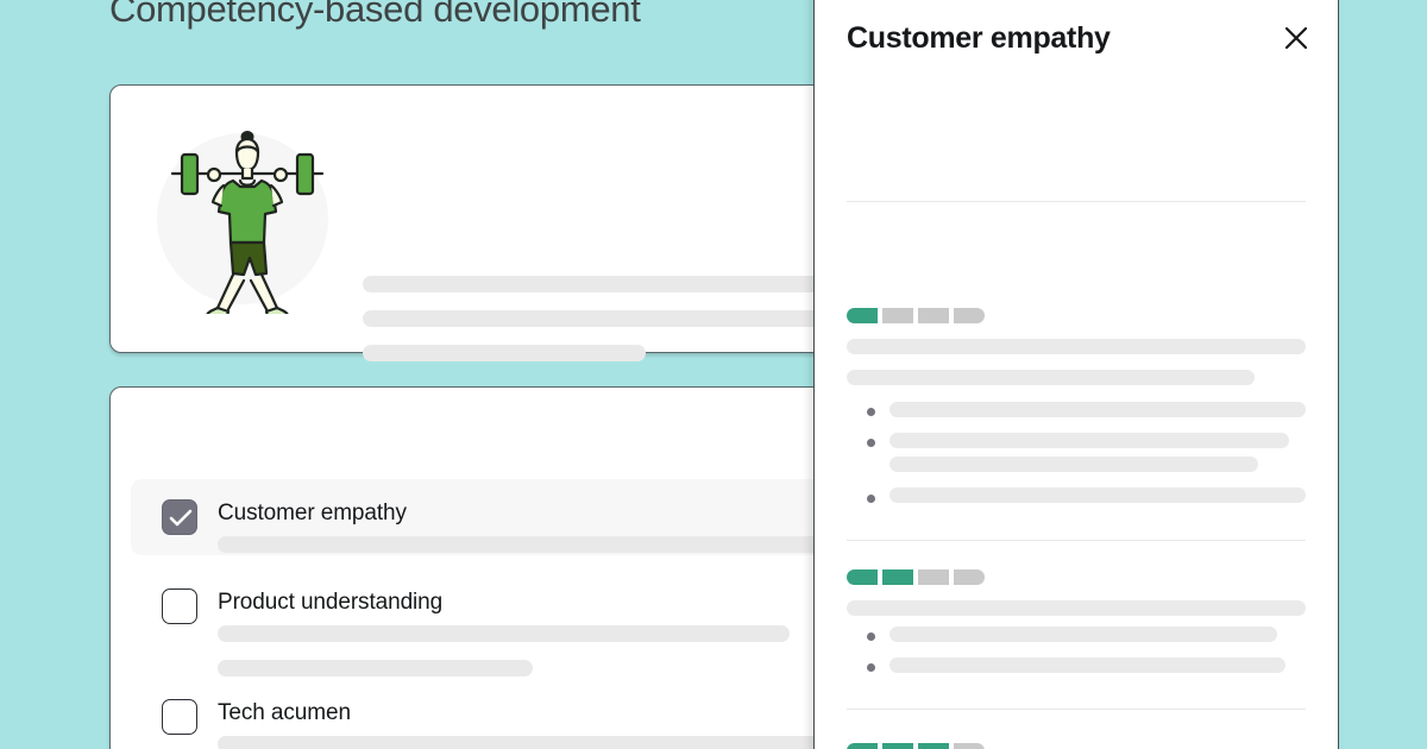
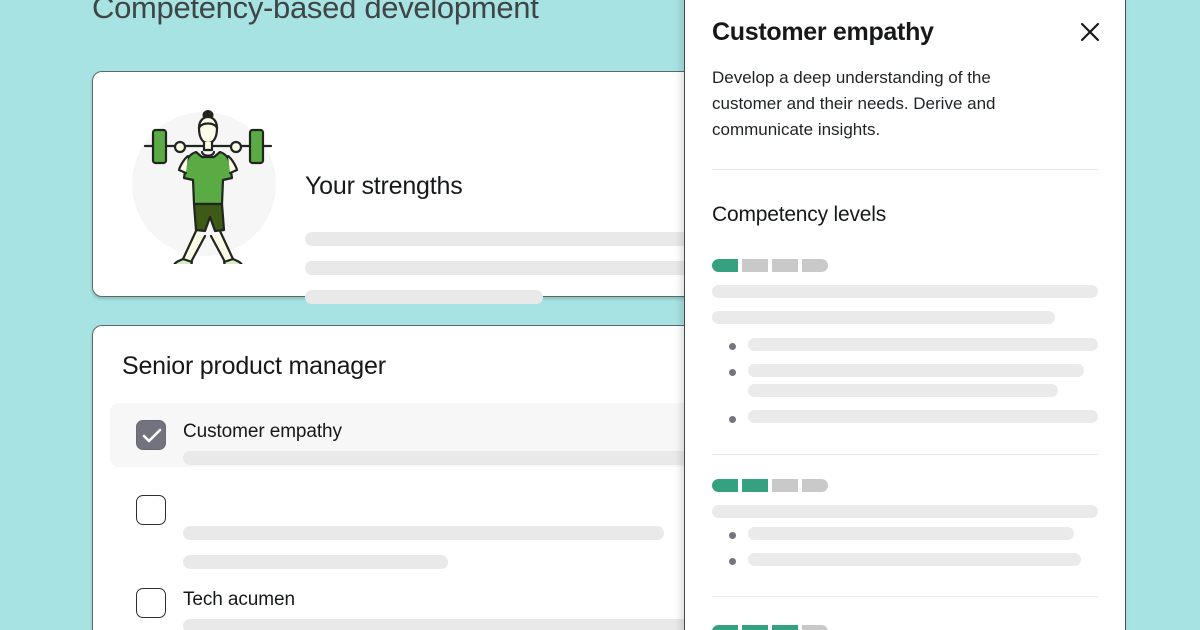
  Competency-based development
+ Your strengths
+ Senior product manager
  Customer empathy
- Product understanding
  Tech acumen
  Customer empathy
+ Develop a deep understanding of the customer and their needs. Derive and communicate insights.
+ Competency levels
